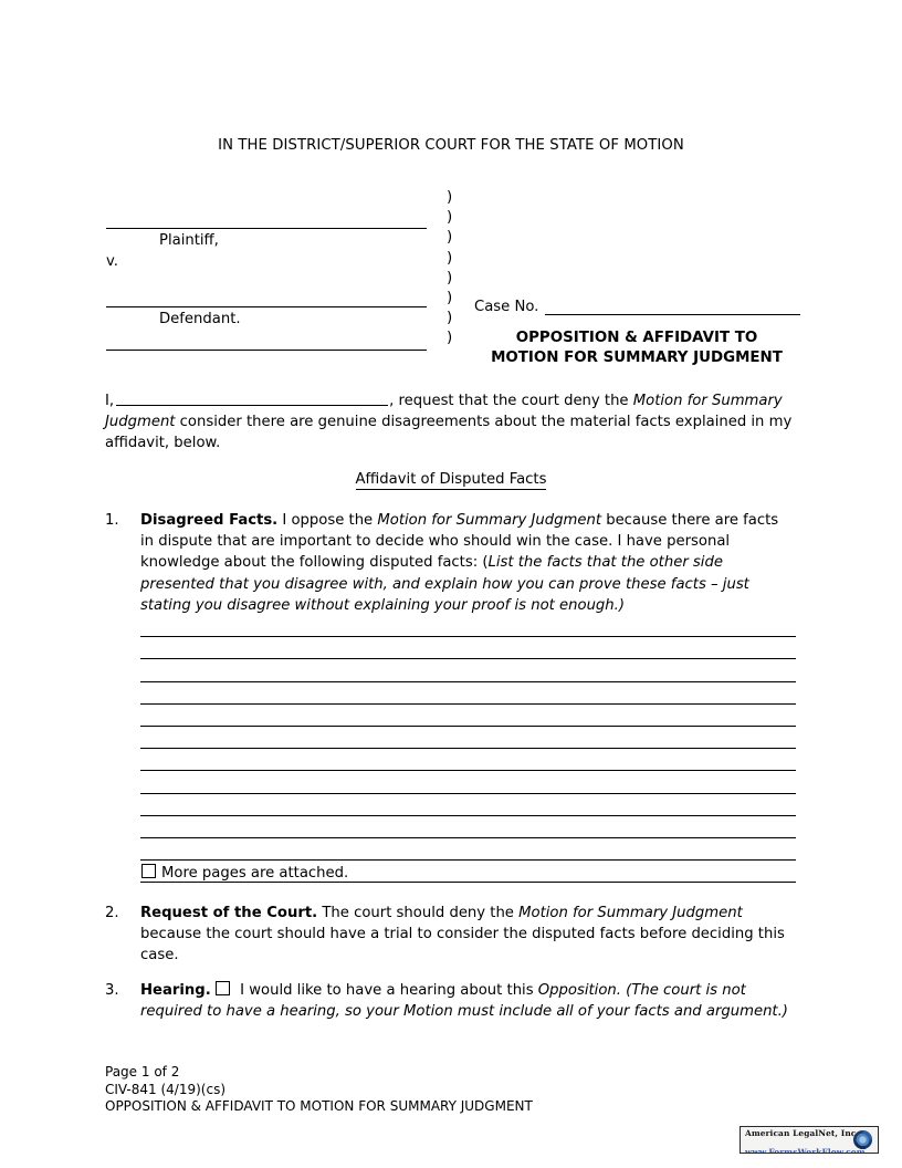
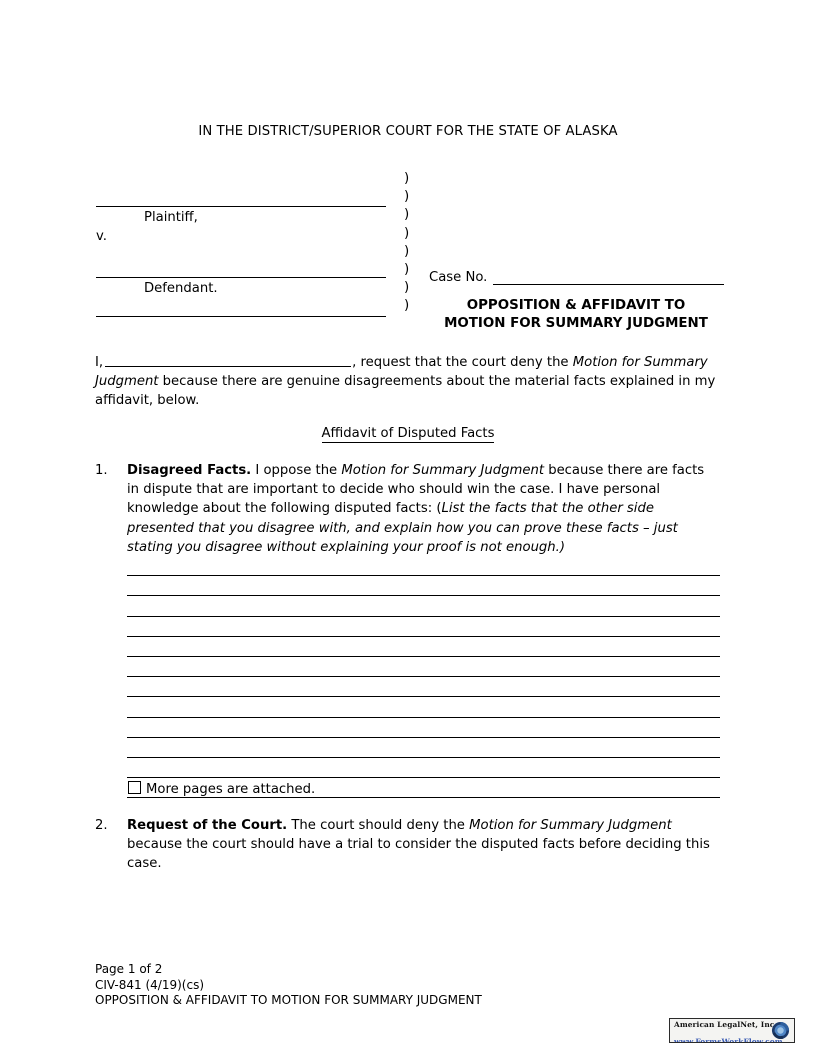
- IN THE DISTRICT/SUPERIOR COURT FOR THE STATE OF MOTION
+ IN THE DISTRICT/SUPERIOR COURT FOR THE STATE OF ALASKA
  Plaintiff,
  v.
  Defendant.
  )
  )
  )
  )
  )
  )
  )
  )
  Case No.
  OPPOSITION & AFFIDAVIT TO
  MOTION FOR SUMMARY JUDGMENT
- I, , request that the court deny the Motion for Summary Judgment consider there are genuine disagreements about the material facts explained in my affidavit, below.
+ I, , request that the court deny the Motion for Summary Judgment because there are genuine disagreements about the material facts explained in my affidavit, below.
  Affidavit of Disputed Facts
  1.
  Disagreed Facts. I oppose the Motion for Summary Judgment because there are facts in dispute that are important to decide who should win the case. I have personal knowledge about the following disputed facts: (List the facts that the other side presented that you disagree with, and explain how you can prove these facts – just stating you disagree without explaining your proof is not enough.)
  More pages are attached.
  2.
  Request of the Court. The court should deny the Motion for Summary Judgment because the court should have a trial to consider the disputed facts before deciding this case.
- 3.
- Hearing. I would like to have a hearing about this Opposition. (The court is not required to have a hearing, so your Motion must include all of your facts and argument.)
  Page 1 of 2
  CIV-841 (4/19)(cs)
  OPPOSITION & AFFIDAVIT TO MOTION FOR SUMMARY JUDGMENT
  American LegalNet, In
  www.FormsWorkFlow.com
